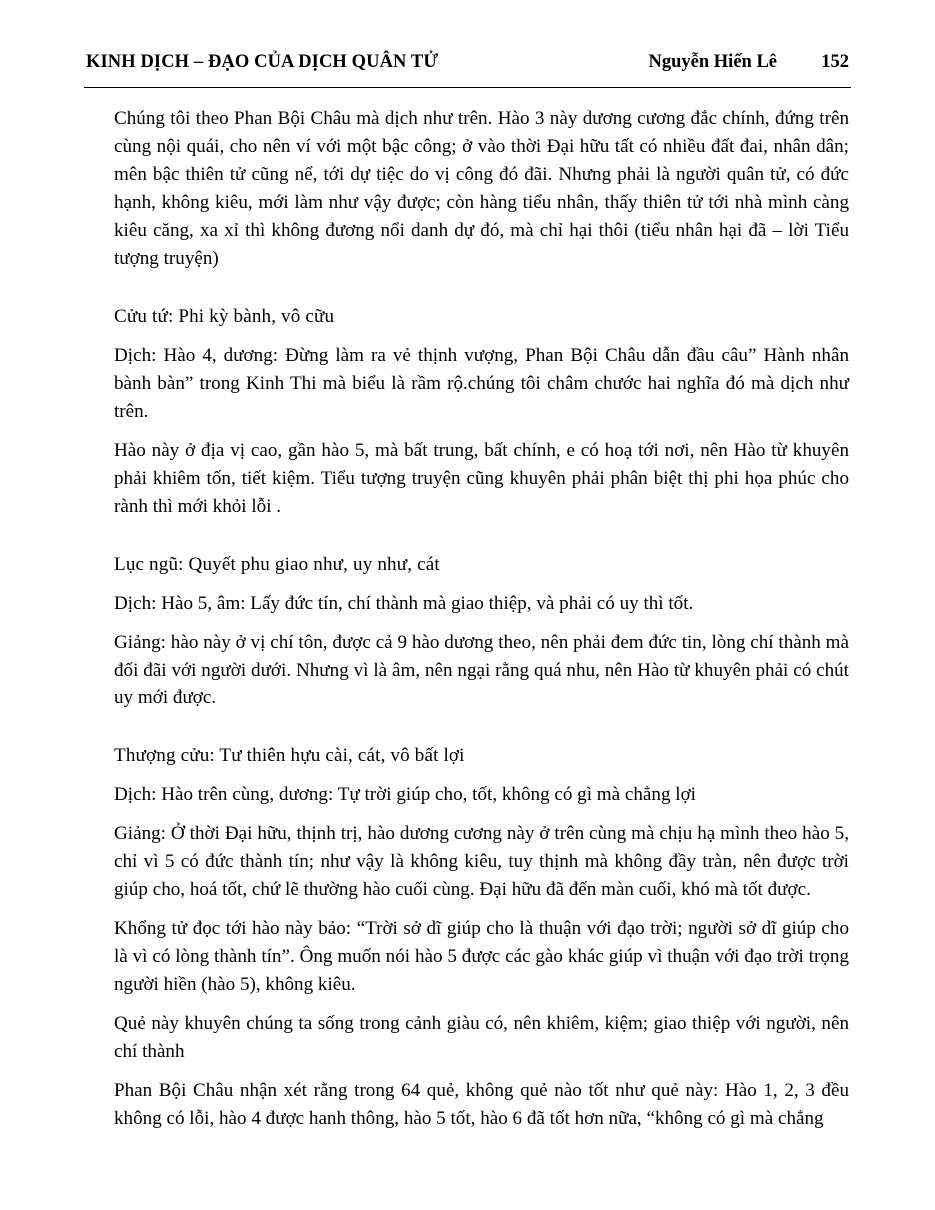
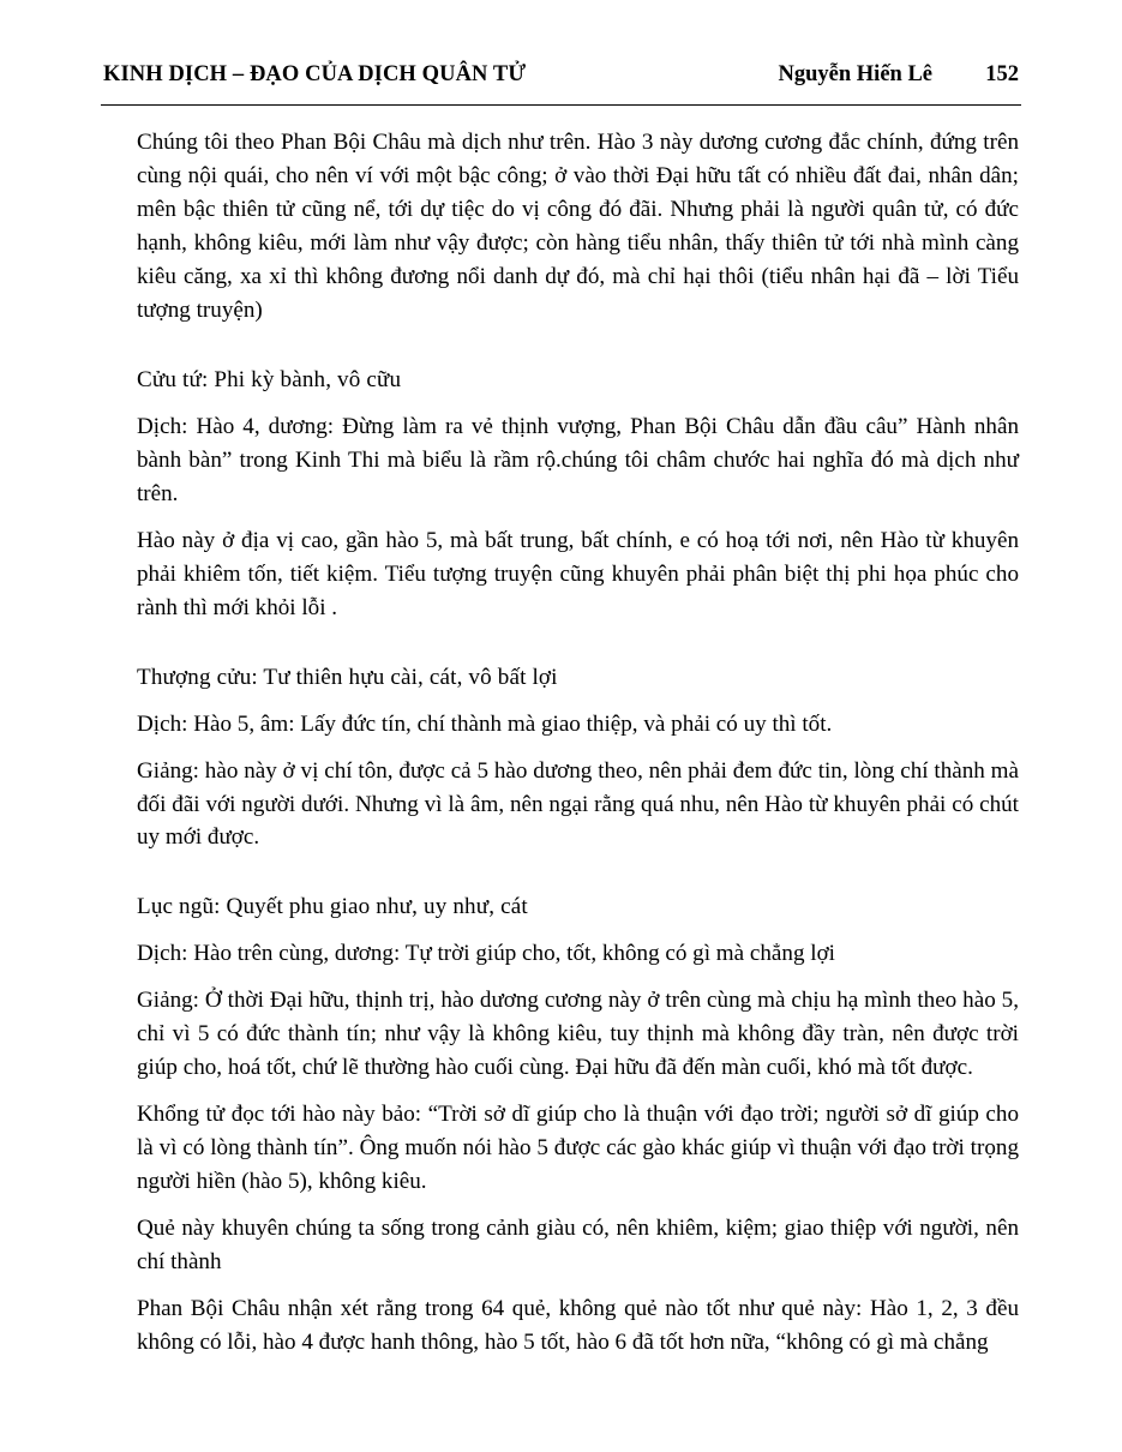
  KINH DỊCH – ĐẠO CỦA DỊCH QUÂN TỬ
  Nguyễn Hiến Lê
  152
  Chúng tôi theo Phan Bội Châu mà dịch như trên. Hào 3 này dương cương đắc chính, đứng trên cùng nội quái, cho nên ví với một bậc công; ở vào thời Đại hữu tất có nhiều đất đai, nhân dân; mên bậc thiên tử cũng nể, tới dự tiệc do vị công đó đãi. Nhưng phải là người quân tử, có đức hạnh, không kiêu, mới làm như vậy được; còn hàng tiểu nhân, thấy thiên tử tới nhà mình càng kiêu căng, xa xỉ thì không đương nổi danh dự đó, mà chỉ hại thôi (tiểu nhân hại đã – lời Tiểu tượng truyện)
  Cửu tứ: Phi kỳ bành, vô cữu
  Dịch: Hào 4, dương: Đừng làm ra vẻ thịnh vượng, Phan Bội Châu dẫn đầu câu” Hành nhân bành bàn” trong Kinh Thi mà biểu là rầm rộ.chúng tôi châm chước hai nghĩa đó mà dịch như trên.
  Hào này ở địa vị cao, gần hào 5, mà bất trung, bất chính, e có hoạ tới nơi, nên Hào từ khuyên phải khiêm tốn, tiết kiệm. Tiểu tượng truyện cũng khuyên phải phân biệt thị phi họa phúc cho rành thì mới khỏi lỗi .
- Lục ngũ: Quyết phu giao như, uy như, cát
+ Thượng cửu: Tư thiên hựu cài, cát, vô bất lợi
  Dịch: Hào 5, âm: Lấy đức tín, chí thành mà giao thiệp, và phải có uy thì tốt.
- Giảng: hào này ở vị chí tôn, được cả 9 hào dương theo, nên phải đem đức tin, lòng chí thành mà đối đãi với người dưới. Nhưng vì là âm, nên ngại rằng quá nhu, nên Hào từ khuyên phải có chút uy mới được.
+ Giảng: hào này ở vị chí tôn, được cả 5 hào dương theo, nên phải đem đức tin, lòng chí thành mà đối đãi với người dưới. Nhưng vì là âm, nên ngại rằng quá nhu, nên Hào từ khuyên phải có chút uy mới được.
- Thượng cửu: Tư thiên hựu cài, cát, vô bất lợi
+ Lục ngũ: Quyết phu giao như, uy như, cát
  Dịch: Hào trên cùng, dương: Tự trời giúp cho, tốt, không có gì mà chẳng lợi
  Giảng: Ở thời Đại hữu, thịnh trị, hào dương cương này ở trên cùng mà chịu hạ mình theo hào 5, chỉ vì 5 có đức thành tín; như vậy là không kiêu, tuy thịnh mà không đầy tràn, nên được trời giúp cho, hoá tốt, chứ lẽ thường hào cuối cùng. Đại hữu đã đến màn cuối, khó mà tốt được.
  Khổng tử đọc tới hào này bảo: “Trời sở dĩ giúp cho là thuận với đạo trời; người sở dĩ giúp cho là vì có lòng thành tín”. Ông muốn nói hào 5 được các gào khác giúp vì thuận với đạo trời trọng người hiền (hào 5), không kiêu.
  Quẻ này khuyên chúng ta sống trong cảnh giàu có, nên khiêm, kiệm; giao thiệp với người, nên chí thành
  Phan Bội Châu nhận xét rằng trong 64 quẻ, không quẻ nào tốt như quẻ này: Hào 1, 2, 3 đều không có lỗi, hào 4 được hanh thông, hào 5 tốt, hào 6 đã tốt hơn nữa, “không có gì mà chẳng
